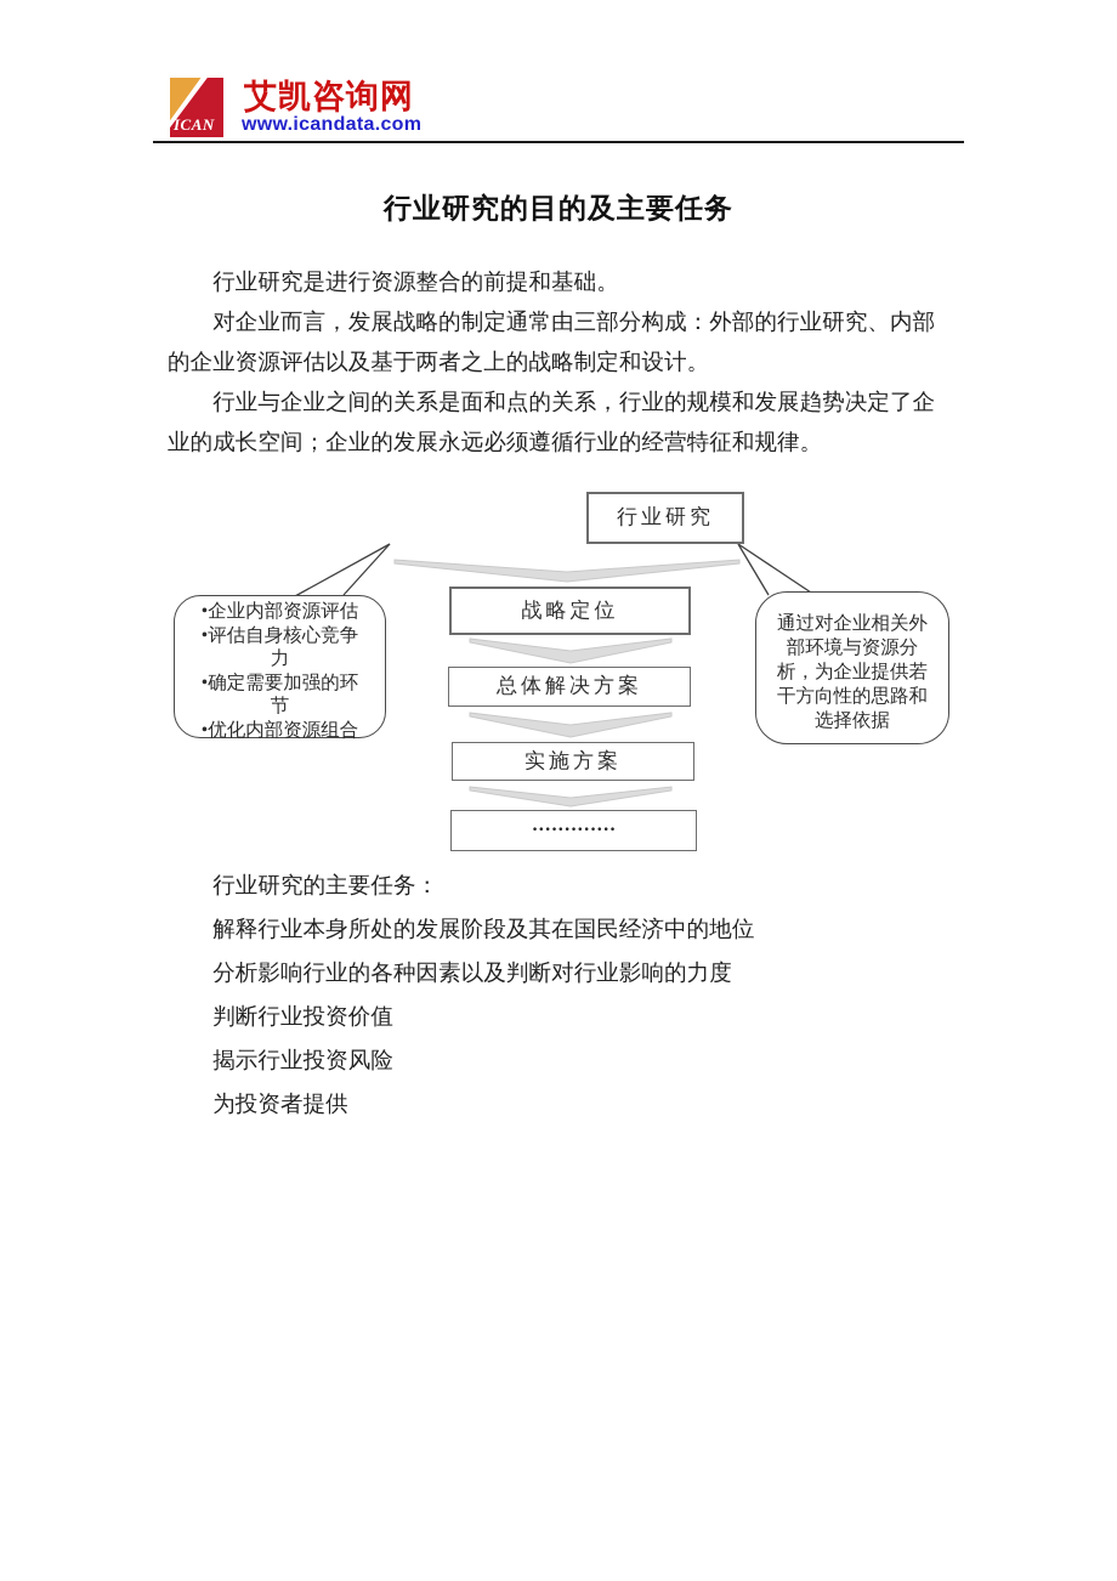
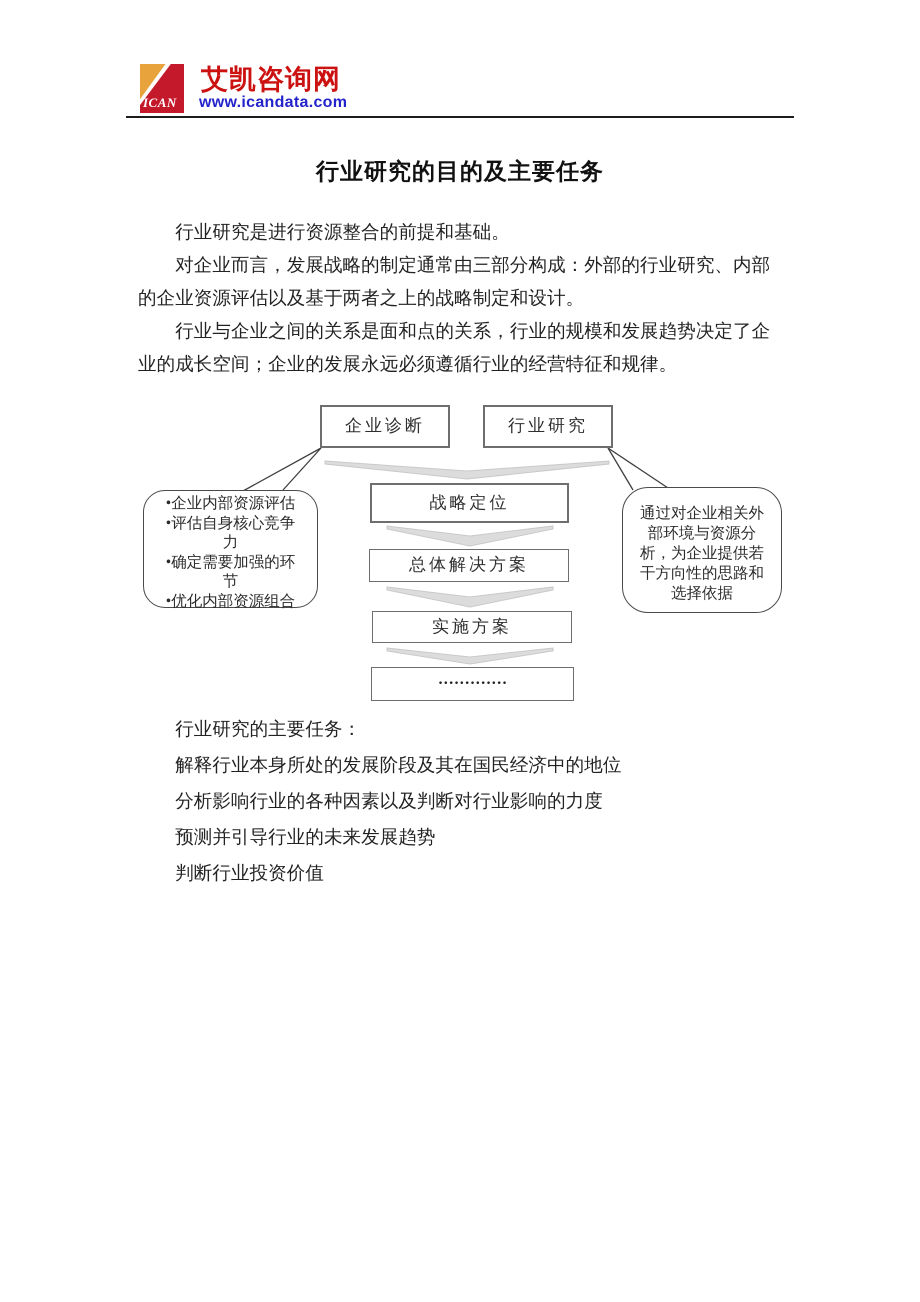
  ICAN
  艾凯咨询网
  www.icandata.com
  行业研究的目的及主要任务
  行业研究是进行资源整合的前提和基础。
  对企业而言，发展战略的制定通常由三部分构成：外部的行业研究、内部的企业资源评估以及基于两者之上的战略制定和设计。
  行业与企业之间的关系是面和点的关系，行业的规模和发展趋势决定了企业的成长空间；企业的发展永远必须遵循行业的经营特征和规律。
+ 企业诊断
  行业研究
  战略定位
  总体解决方案
  实施方案
  ·············
  •企业内部资源评估
  •评估自身核心竞争
  力
  •确定需要加强的环
  节
  •优化内部资源组合
  通过对企业相关外
  部环境与资源分
  析，为企业提供若
  干方向性的思路和
  选择依据
  行业研究的主要任务：
  解释行业本身所处的发展阶段及其在国民经济中的地位
  分析影响行业的各种因素以及判断对行业影响的力度
+ 预测并引导行业的未来发展趋势
  判断行业投资价值
- 揭示行业投资风险
- 为投资者提供
